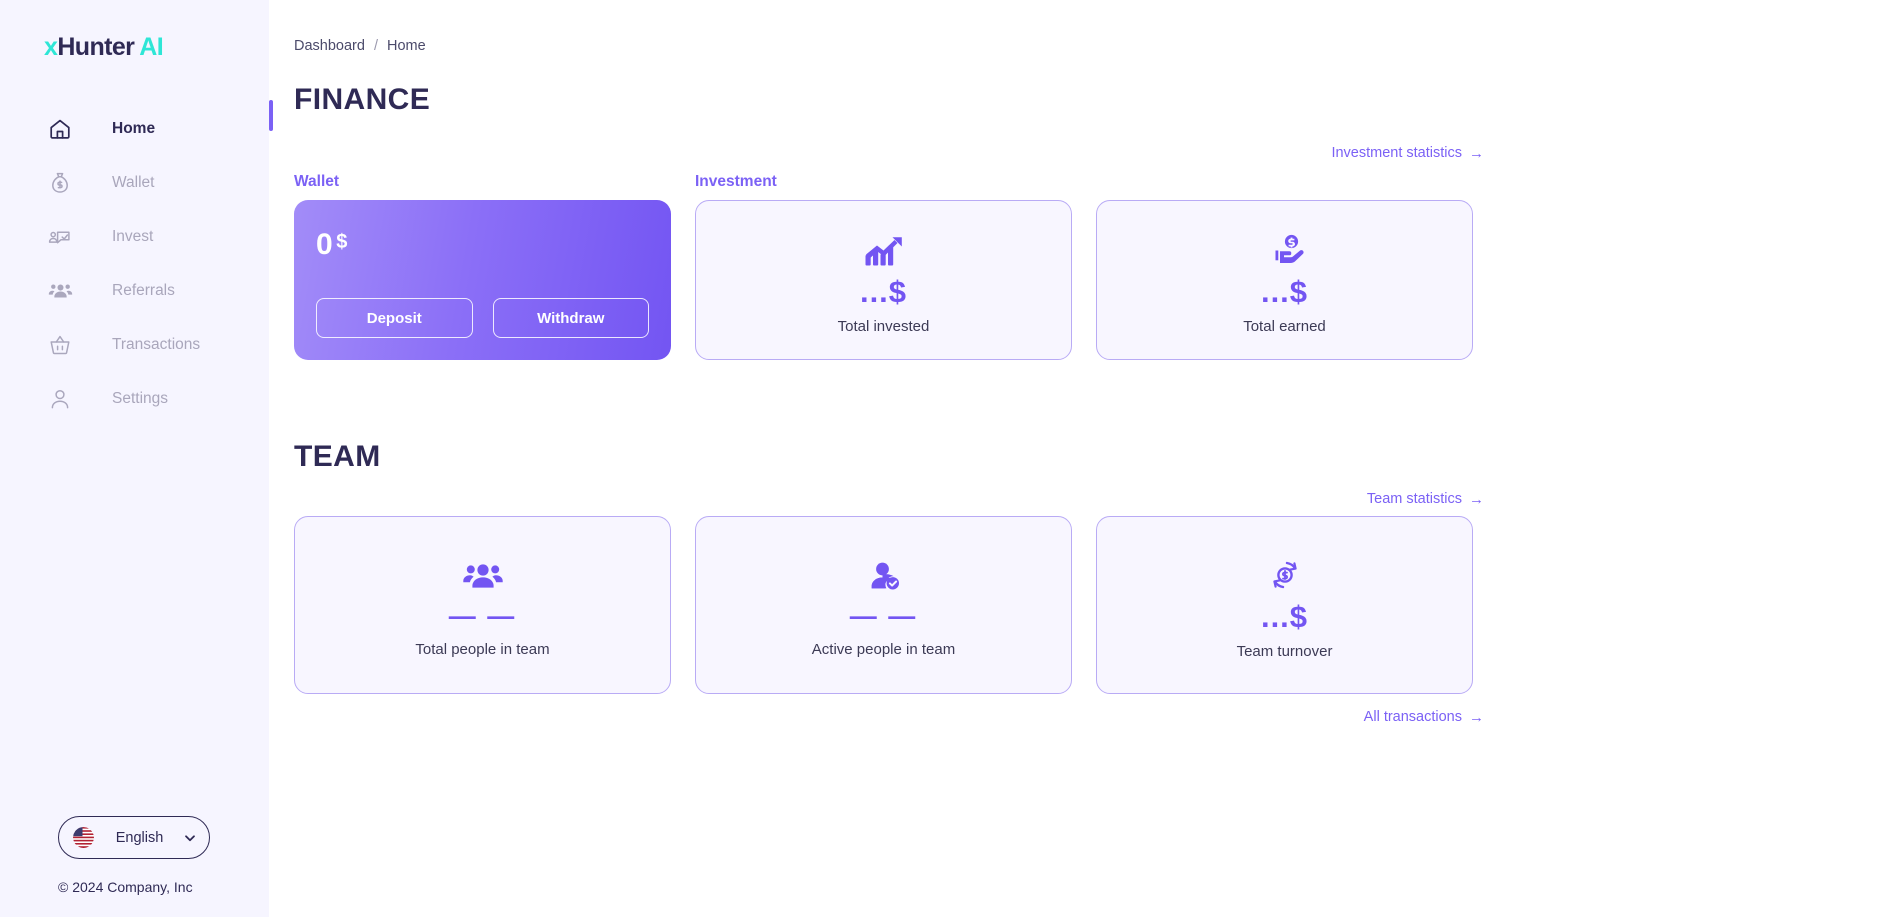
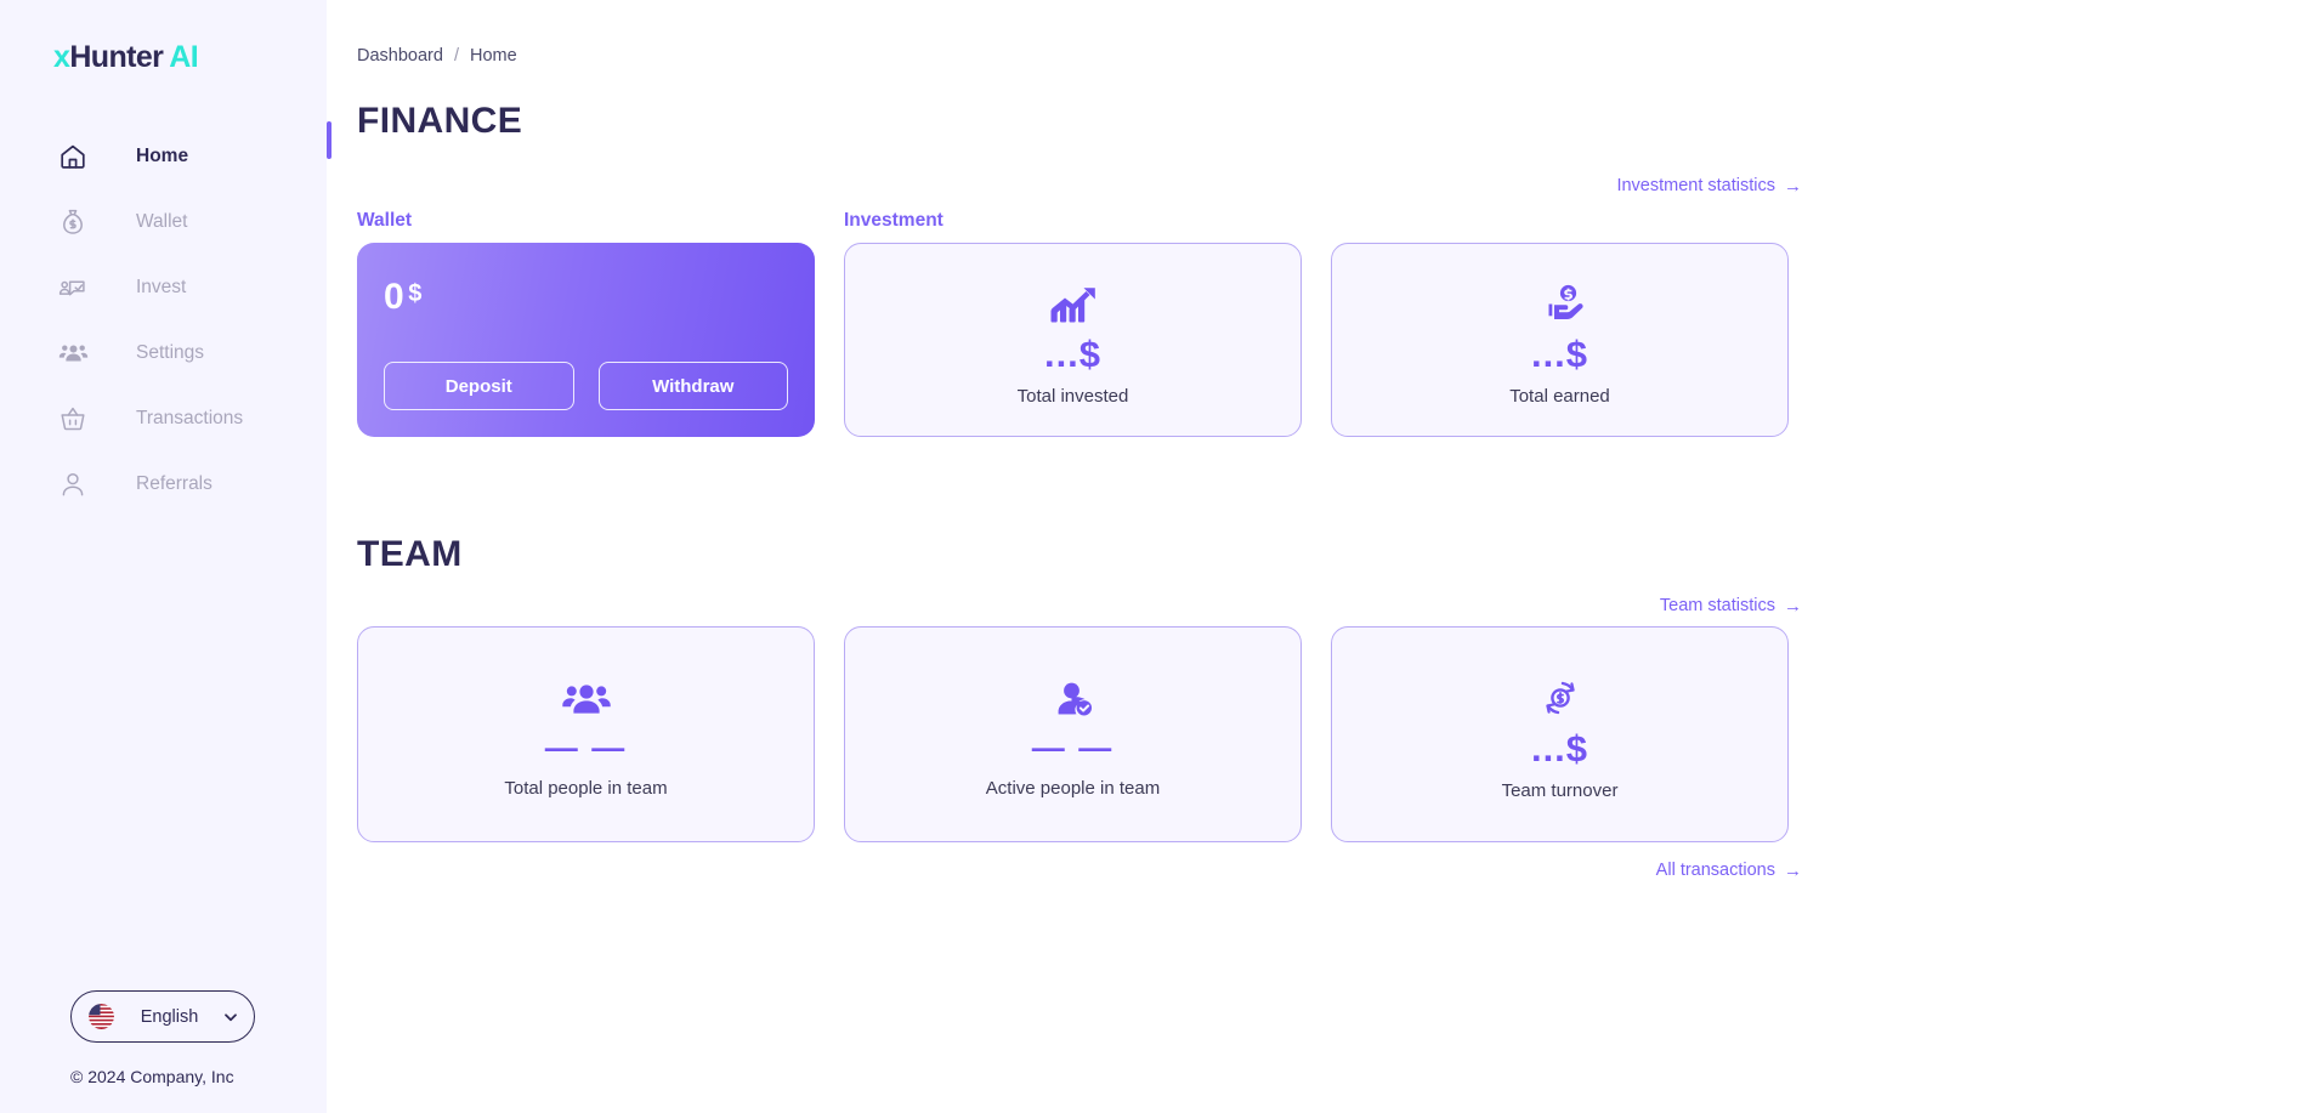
  xHunter AI
  Home
  Wallet
  Invest
- Referrals
+ Settings
  Transactions
- Settings
+ Referrals
  English
  © 2024 Company, Inc
  Dashboard
  /
  Home
  FINANCE
  Investment statistics
  →
  Wallet
  Investment
  0 $
  Deposit
  Withdraw
  ...$
  Total invested
  ...$
  Total earned
  TEAM
  Team statistics
  →
  — —
  Total people in team
  — —
  Active people in team
  ...$
  Team turnover
  All transactions
  →
